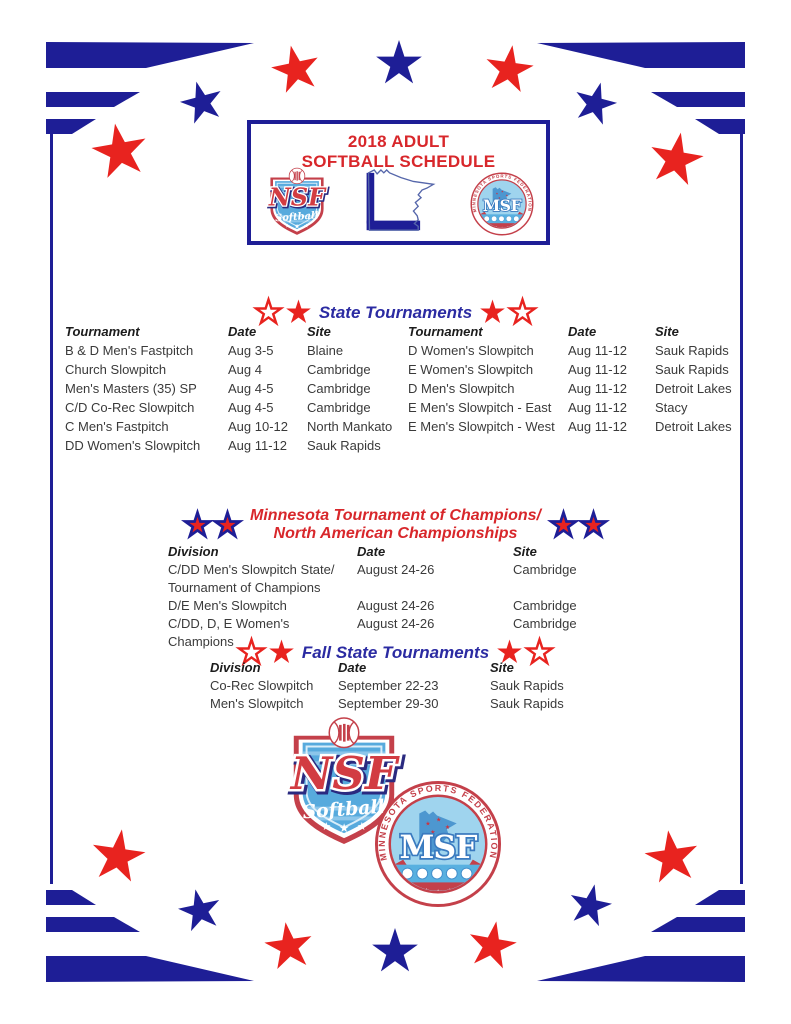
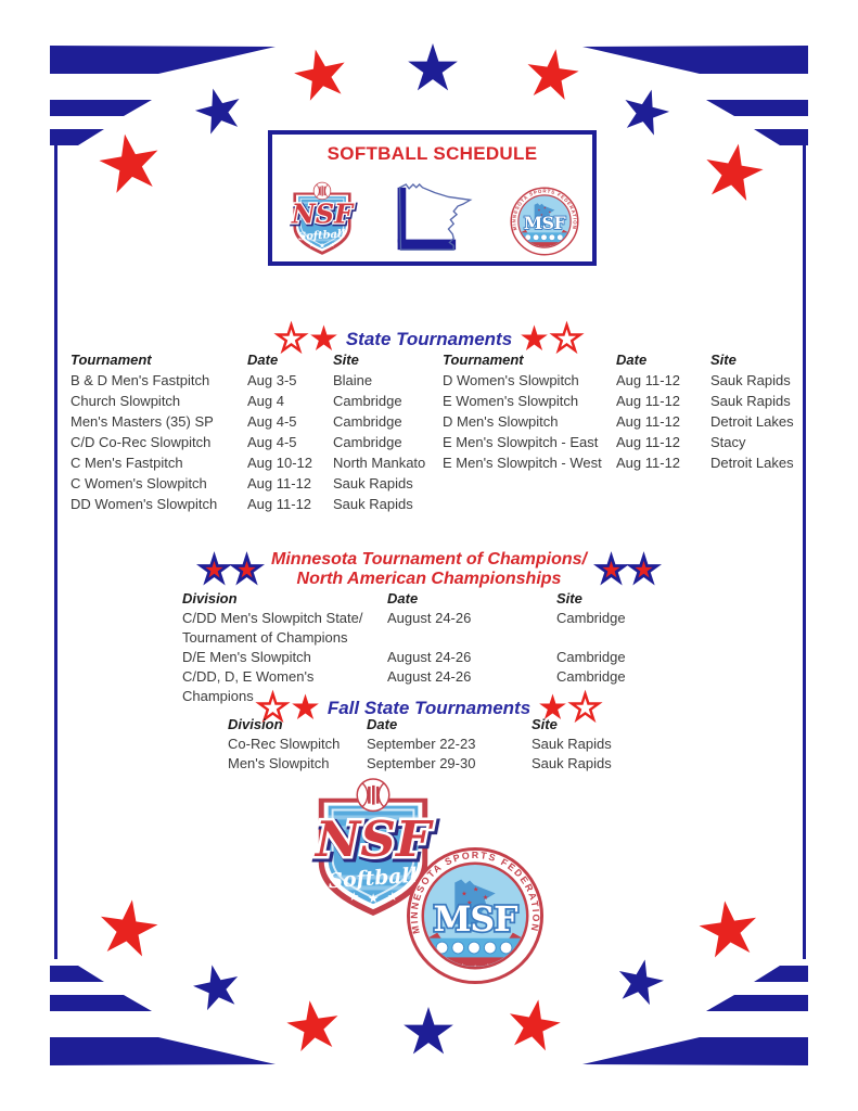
- 2018 ADULT
  SOFTBALL SCHEDULE
  State Tournaments
  Tournament	Date	Site
  B & D Men's Fastpitch	Aug 3-5	Blaine
  Church Slowpitch	Aug 4	Cambridge
  Men's Masters (35) SP	Aug 4-5	Cambridge
  C/D Co-Rec Slowpitch	Aug 4-5	Cambridge
  C Men's Fastpitch	Aug 10-12	North Mankato
+ C Women's Slowpitch	Aug 11-12	Sauk Rapids
  DD Women's Slowpitch	Aug 11-12	Sauk Rapids
  Tournament	Date	Site
  D Women's Slowpitch	Aug 11-12	Sauk Rapids
  E Women's Slowpitch	Aug 11-12	Sauk Rapids
  D Men's Slowpitch	Aug 11-12	Detroit Lakes
  E Men's Slowpitch - East	Aug 11-12	Stacy
  E Men's Slowpitch - West	Aug 11-12	Detroit Lakes
  Minnesota Tournament of Champions/
  North American Championships
  Division	Date	Site
  C/DD Men's Slowpitch State/ Tournament of Champions	August 24-26	Cambridge
  D/E Men's Slowpitch	August 24-26	Cambridge
  C/DD, D, E Women's Champions	August 24-26	Cambridge
  Fall State Tournaments
  Division	Date	Site
  Co-Rec Slowpitch	September 22-23	Sauk Rapids
  Men's Slowpitch	September 29-30	Sauk Rapids
